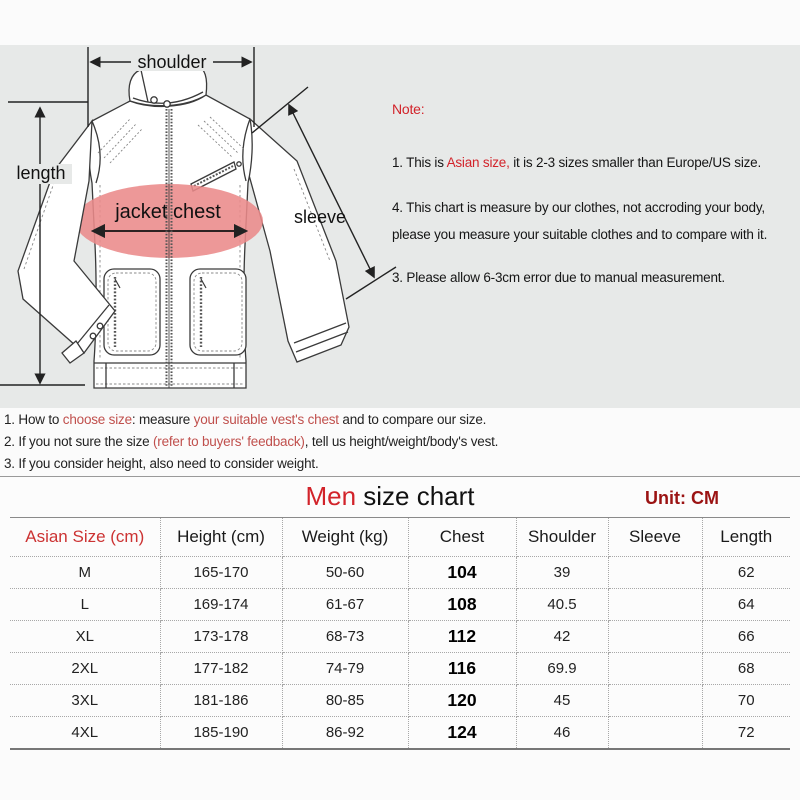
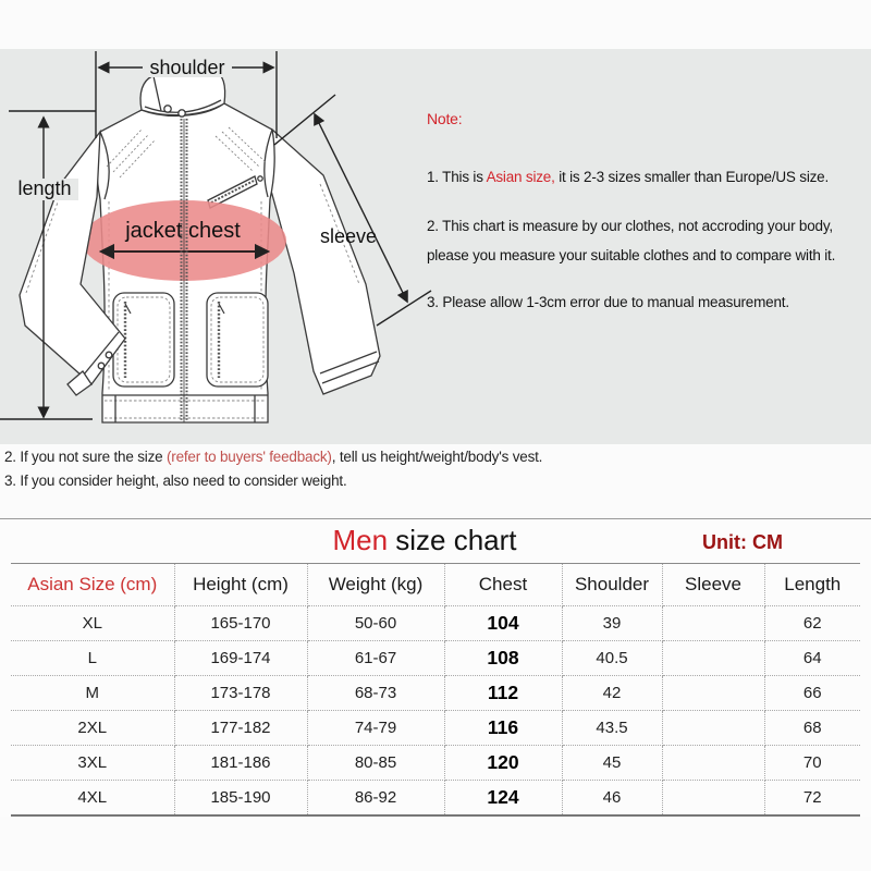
  jacket chest
  shoulder
  length
  sleeve
  Note:
  1. This is Asian size, it is 2-3 sizes smaller than Europe/US size.
- 4. This chart is measure by our clothes, not accroding your body,
+ 2. This chart is measure by our clothes, not accroding your body,
  please you measure your suitable clothes and to compare with it.
- 3. Please allow 6-3cm error due to manual measurement.
+ 3. Please allow 1-3cm error due to manual measurement.
- 1. How to choose size: measure your suitable vest's chest and to compare our size.
  2. If you not sure the size (refer to buyers' feedback), tell us height/weight/body's vest.
  3. If you consider height, also need to consider weight.
  Men size chart
  Unit: CM
  Asian Size (cm)	Height (cm)	Weight (kg)	Chest	Shoulder	Sleeve	Length
- M	165-170	50-60	104	39		62
+ XL	165-170	50-60	104	39		62
  L	169-174	61-67	108	40.5		64
- XL	173-178	68-73	112	42		66
+ M	173-178	68-73	112	42		66
- 2XL	177-182	74-79	116	69.9		68
+ 2XL	177-182	74-79	116	43.5		68
  3XL	181-186	80-85	120	45		70
  4XL	185-190	86-92	124	46		72
